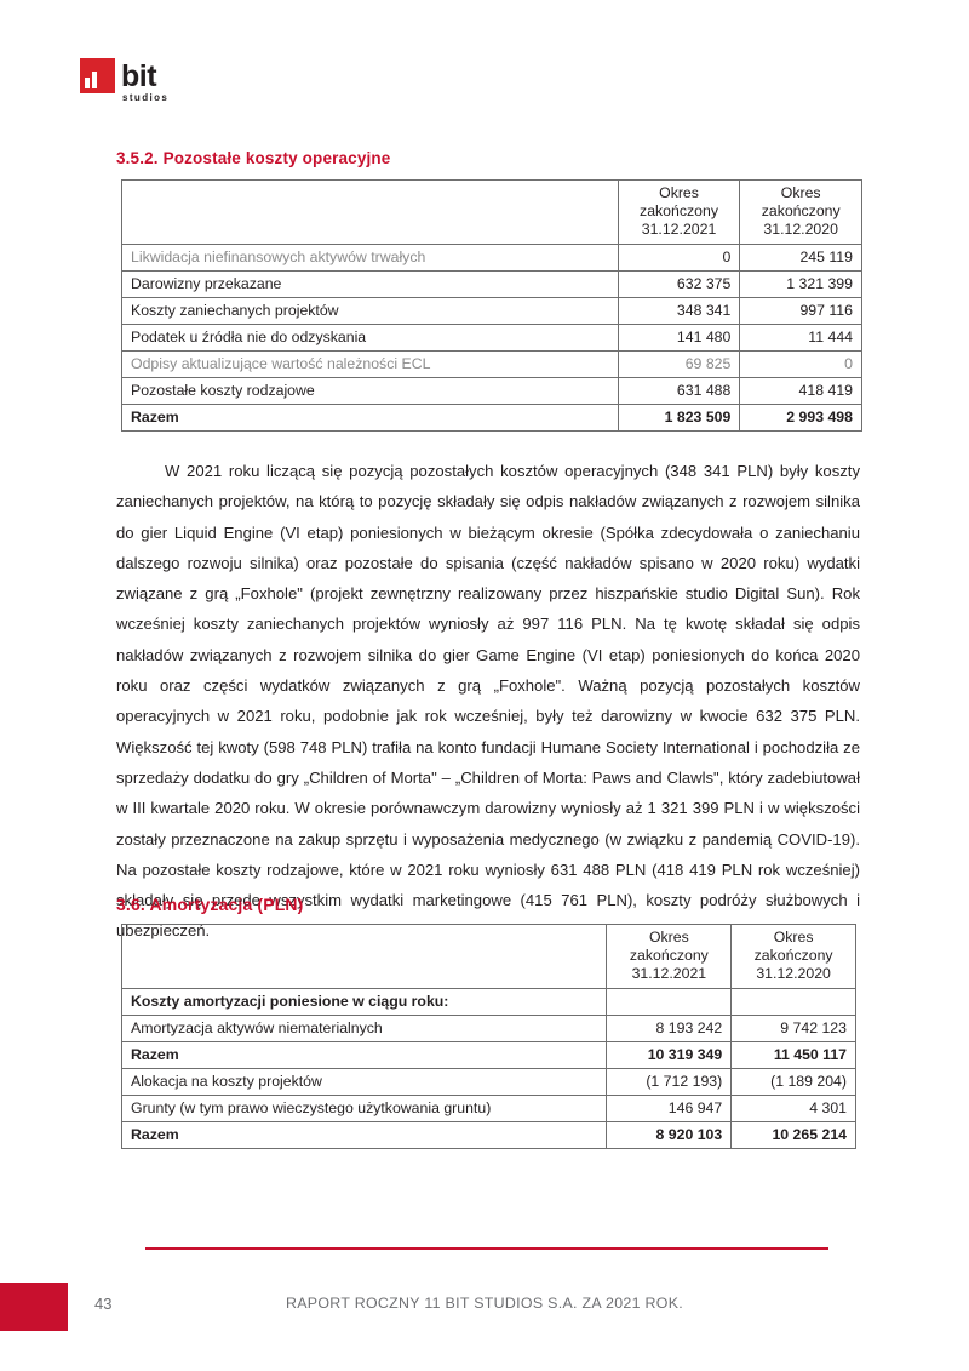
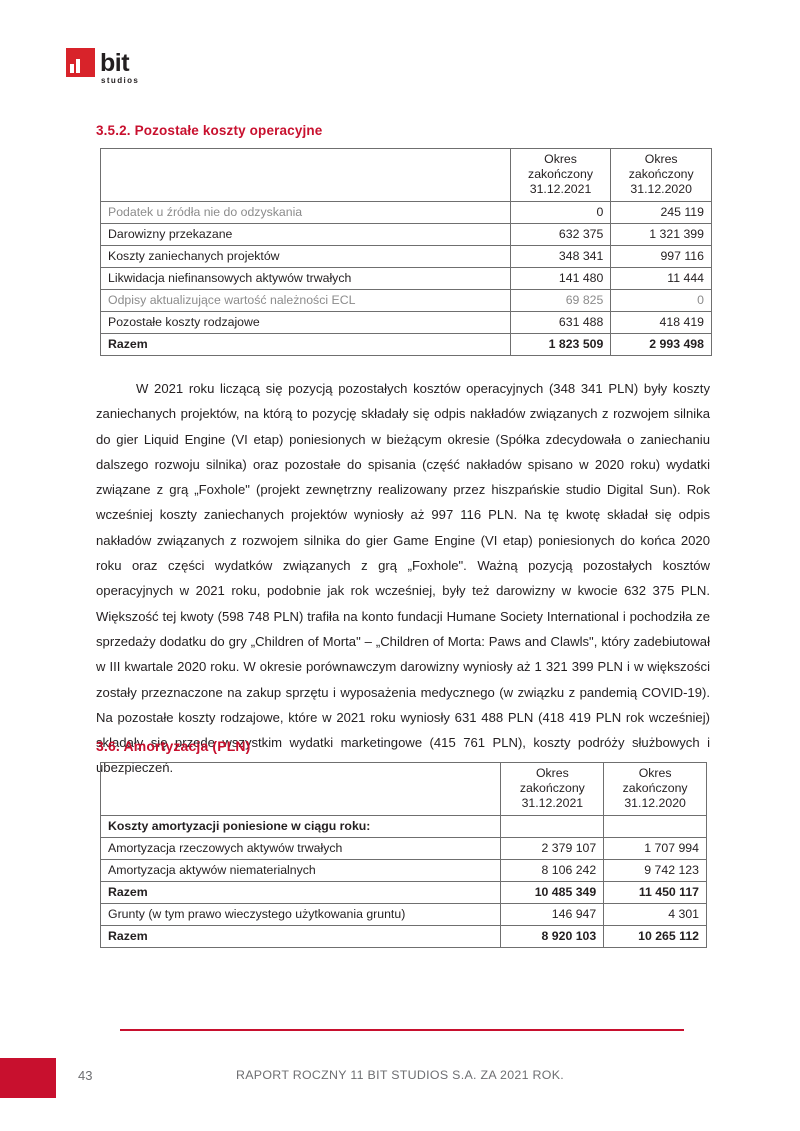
  bit
  studios
  3.5.2. Pozostałe koszty operacyjne
  	Okres zakończony 31.12.2021	Okres zakończony 31.12.2020
- Likwidacja niefinansowych aktywów trwałych	0	245 119
+ Podatek u źródła nie do odzyskania	0	245 119
  Darowizny przekazane	632 375	1 321 399
  Koszty zaniechanych projektów	348 341	997 116
- Podatek u źródła nie do odzyskania	141 480	11 444
+ Likwidacja niefinansowych aktywów trwałych	141 480	11 444
  Odpisy aktualizujące wartość należności ECL	69 825	0
  Pozostałe koszty rodzajowe	631 488	418 419
  Razem	1 823 509	2 993 498
  W 2021 roku liczącą się pozycją pozostałych kosztów operacyjnych (348 341 PLN) były koszty zaniechanych projektów, na którą to pozycję składały się odpis nakładów związanych z rozwojem silnika do gier Liquid Engine (VI etap) poniesionych w bieżącym okresie (Spółka zdecydowała o zaniechaniu dalszego rozwoju silnika) oraz pozostałe do spisania (część nakładów spisano w 2020 roku) wydatki związane z grą „Foxhole" (projekt zewnętrzny realizowany przez hiszpańskie studio Digital Sun). Rok wcześniej koszty zaniechanych projektów wyniosły aż 997 116 PLN. Na tę kwotę składał się odpis nakładów związanych z rozwojem silnika do gier Game Engine (VI etap) poniesionych do końca 2020 roku oraz części wydatków związanych z grą „Foxhole". Ważną pozycją pozostałych kosztów operacyjnych w 2021 roku, podobnie jak rok wcześniej, były też darowizny w kwocie 632 375 PLN. Większość tej kwoty (598 748 PLN) trafiła na konto fundacji Humane Society International i pochodziła ze sprzedaży dodatku do gry „Children of Morta" – „Children of Morta: Paws and Clawls", który zadebiutował w III kwartale 2020 roku. W okresie porównawczym darowizny wyniosły aż 1 321 399 PLN i w większości zostały przeznaczone na zakup sprzętu i wyposażenia medycznego (w związku z pandemią COVID-19). Na pozostałe koszty rodzajowe, które w 2021 roku wyniosły 631 488 PLN (418 419 PLN rok wcześniej) składały się przede wszystkim wydatki marketingowe (415 761 PLN), koszty podróży służbowych i ubezpieczeń.
  3.6. Amortyzacja (PLN)
  	Okres zakończony 31.12.2021	Okres zakończony 31.12.2020
  Koszty amortyzacji poniesione w ciągu roku:
+ Amortyzacja rzeczowych aktywów trwałych	2 379 107	1 707 994
- Amortyzacja aktywów niematerialnych	8 193 242	9 742 123
+ Amortyzacja aktywów niematerialnych	8 106 242	9 742 123
- Razem	10 319 349	11 450 117
+ Razem	10 485 349	11 450 117
- Alokacja na koszty projektów	(1 712 193)	(1 189 204)
  Grunty (w tym prawo wieczystego użytkowania gruntu)	146 947	4 301
- Razem	8 920 103	10 265 214
+ Razem	8 920 103	10 265 112
  43
  RAPORT ROCZNY 11 BIT STUDIOS S.A. ZA 2021 ROK.
